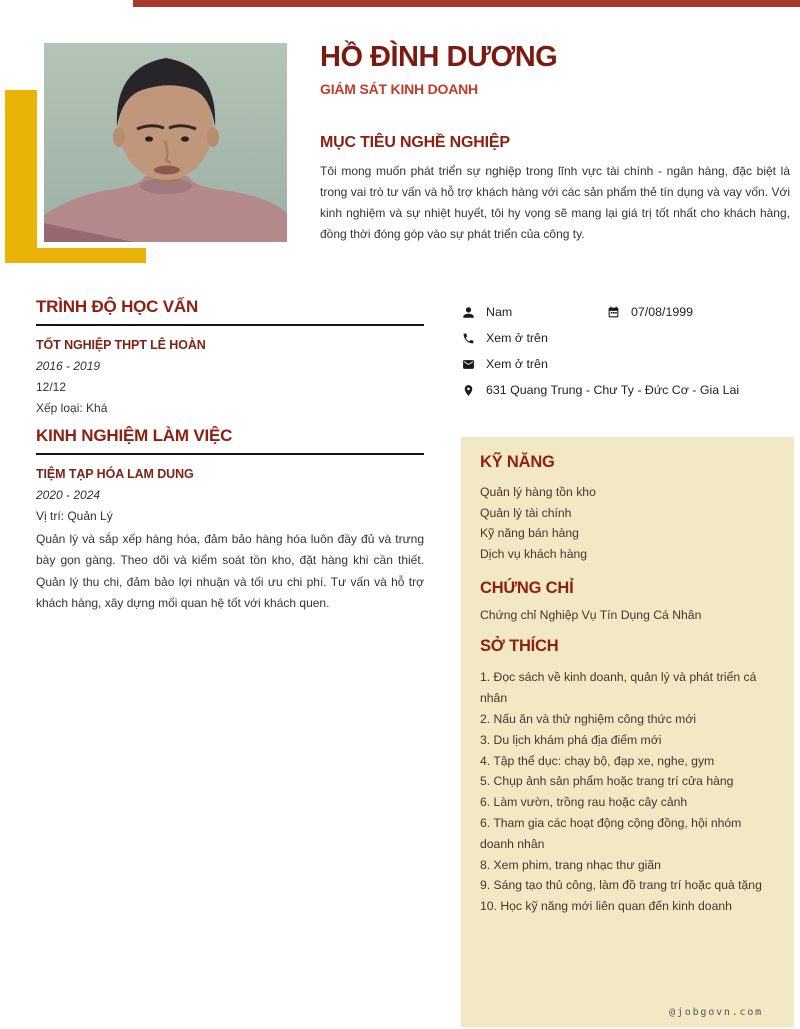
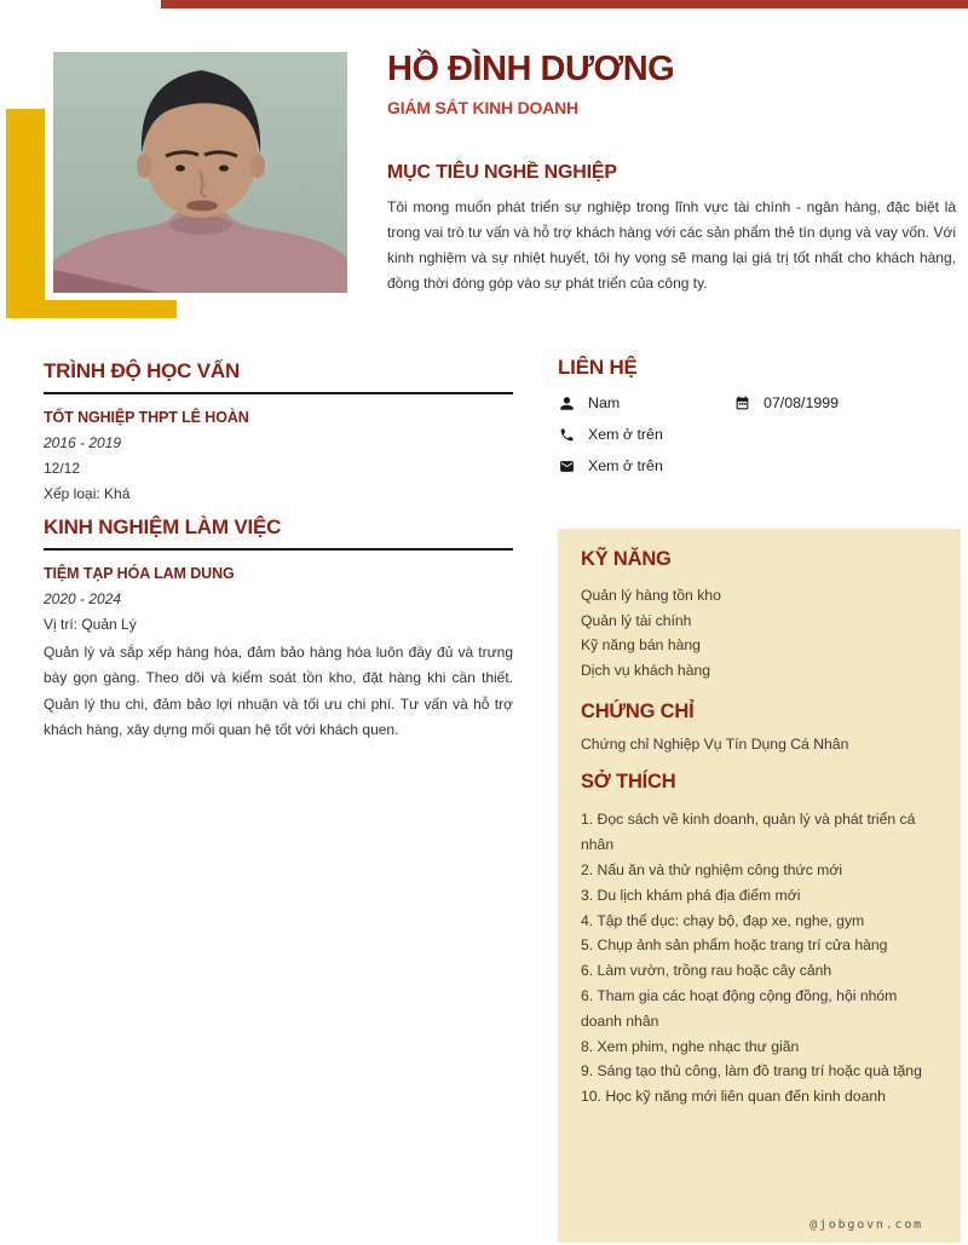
  HỒ ĐÌNH DƯƠNG
  GIÁM SÁT KINH DOANH
  MỤC TIÊU NGHỀ NGHIỆP
  Tôi mong muốn phát triển sự nghiệp trong lĩnh vực tài chính - ngân hàng, đặc biệt là trong vai trò tư vấn và hỗ trợ khách hàng với các sản phẩm thẻ tín dụng và vay vốn. Với kinh nghiệm và sự nhiệt huyết, tôi hy vọng sẽ mang lại giá trị tốt nhất cho khách hàng, đồng thời đóng góp vào sự phát triển của công ty.
  TRÌNH ĐỘ HỌC VẤN
  TỐT NGHIỆP THPT LÊ HOÀN
  2016 - 2019
  12/12
  Xếp loại: Khá
  KINH NGHIỆM LÀM VIỆC
  TIỆM TẠP HÓA LAM DUNG
  2020 - 2024
  Vị trí: Quản Lý
  Quản lý và sắp xếp hàng hóa, đảm bảo hàng hóa luôn đầy đủ và trưng bày gọn gàng. Theo dõi và kiểm soát tồn kho, đặt hàng khi cần thiết. Quản lý thu chi, đảm bảo lợi nhuận và tối ưu chi phí. Tư vấn và hỗ trợ khách hàng, xây dựng mối quan hệ tốt với khách quen.
+ LIÊN HỆ
  Nam
  07/08/1999
  Xem ở trên
  Xem ở trên
- 631 Quang Trung - Chư Ty - Đức Cơ - Gia Lai
  KỸ NĂNG
  Quản lý hàng tồn kho
  Quản lý tài chính
  Kỹ năng bán hàng
  Dịch vụ khách hàng
  CHỨNG CHỈ
  Chứng chỉ Nghiệp Vụ Tín Dụng Cá Nhân
  SỞ THÍCH
  1. Đọc sách về kinh doanh, quản lý và phát triển cá nhân
  2. Nấu ăn và thử nghiệm công thức mới
  3. Du lịch khám phá địa điểm mới
  4. Tập thể dục: chạy bộ, đạp xe, nghe, gym
  5. Chụp ảnh sản phẩm hoặc trang trí cửa hàng
  6. Làm vườn, trồng rau hoặc cây cảnh
  6. Tham gia các hoạt động cộng đồng, hội nhóm doanh nhân
- 8. Xem phim, trang nhạc thư giãn
+ 8. Xem phim, nghe nhạc thư giãn
  9. Sáng tạo thủ công, làm đồ trang trí hoặc quà tặng
  10. Học kỹ năng mới liên quan đến kinh doanh
  @jobgovn.com
